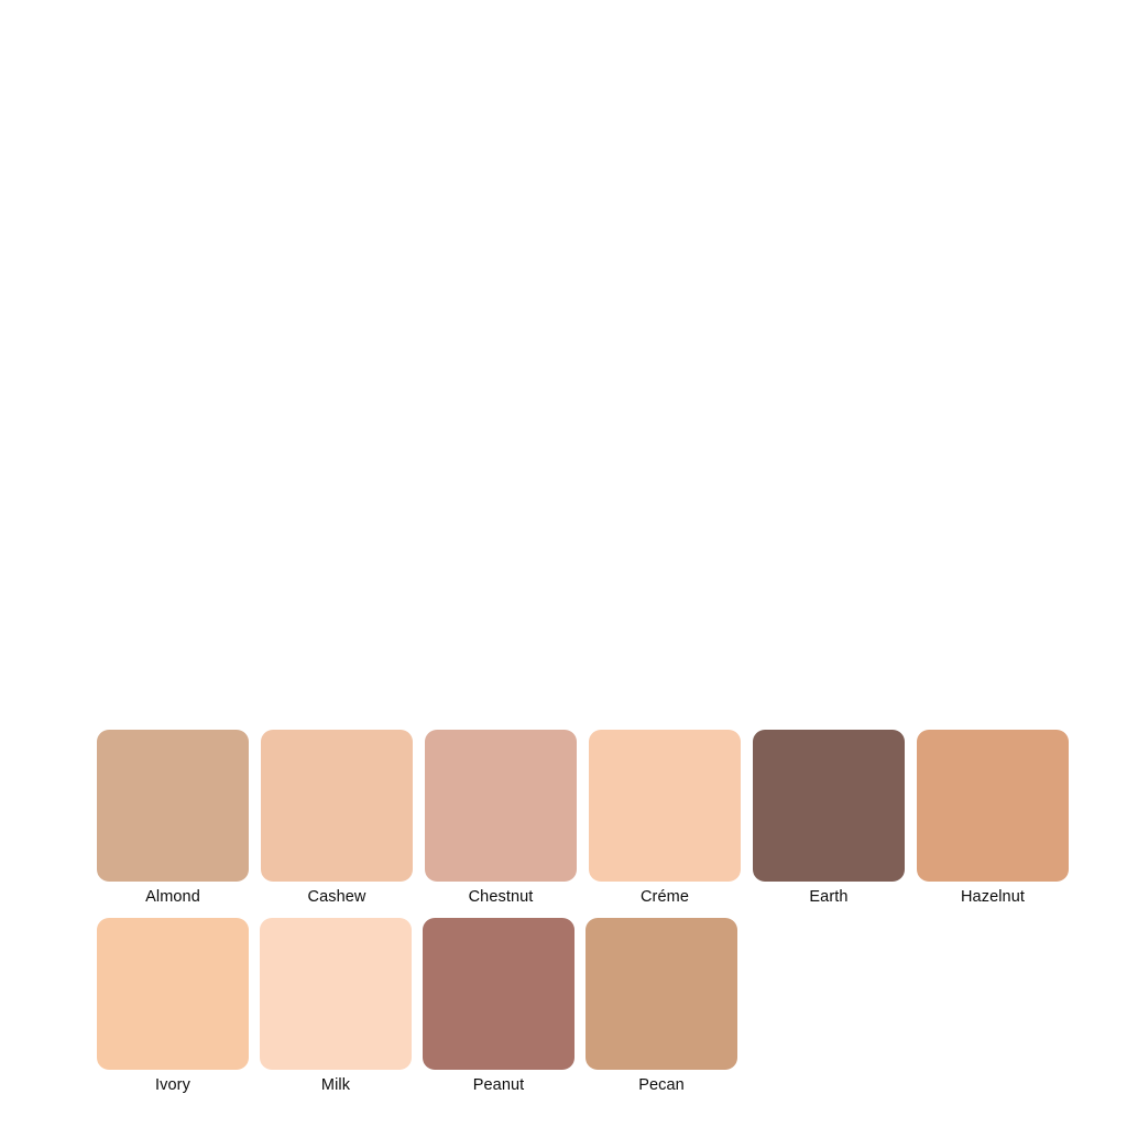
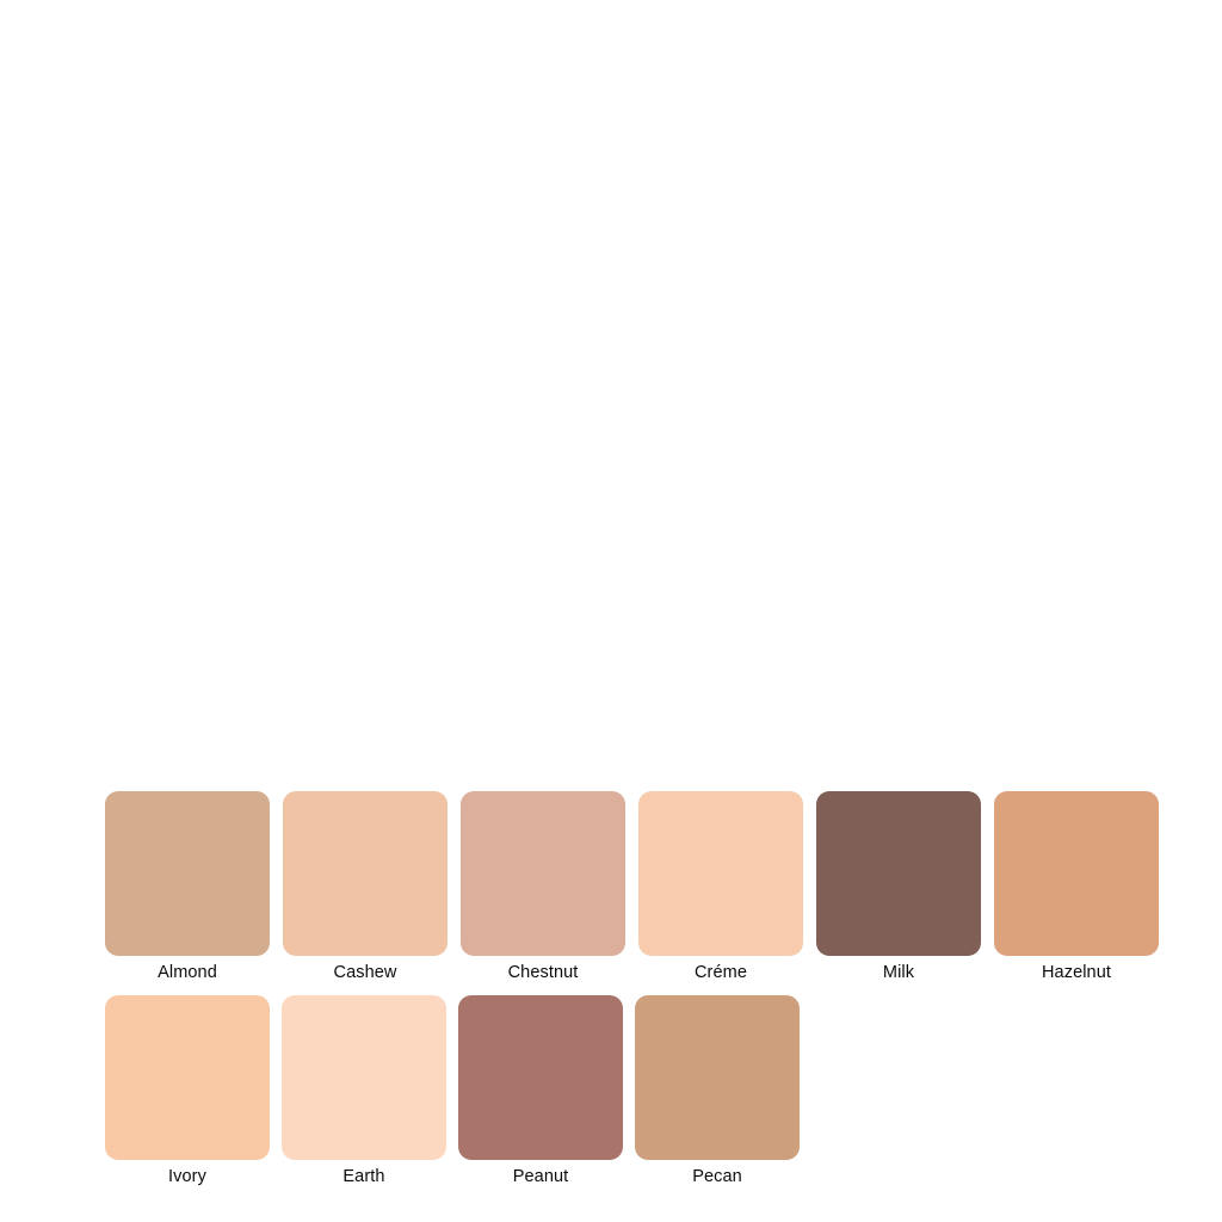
  Almond
  Cashew
  Chestnut
  Créme
- Earth
+ Milk
  Hazelnut
  Ivory
- Milk
+ Earth
  Peanut
  Pecan
